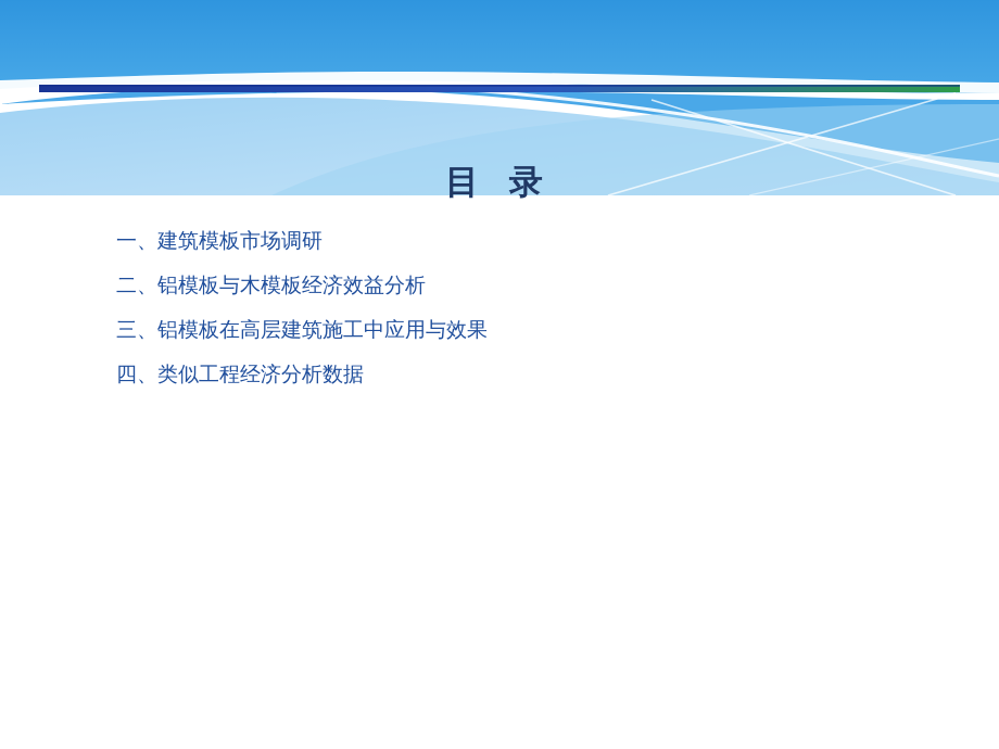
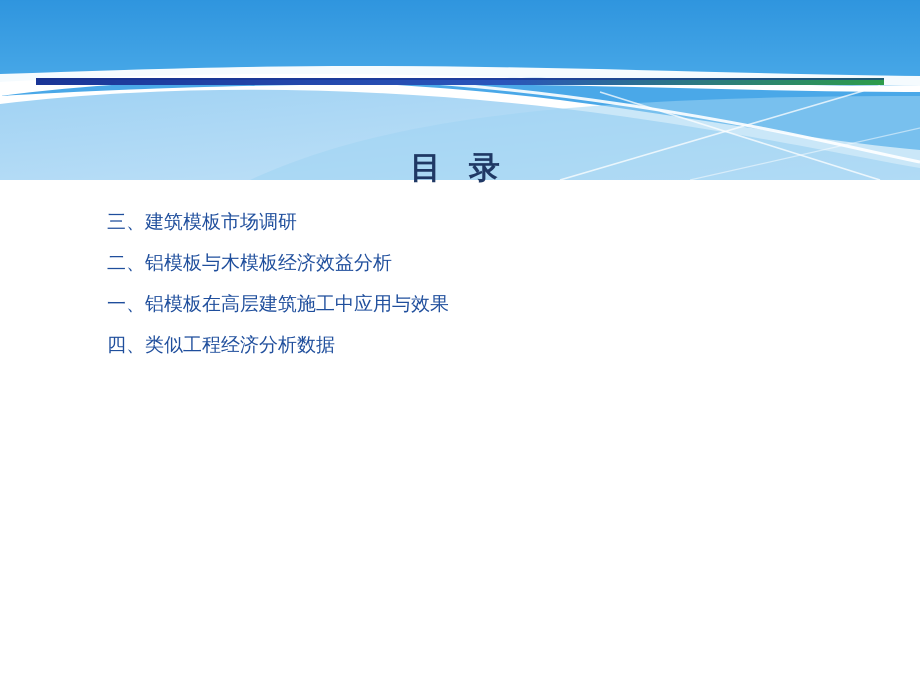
  目 录
- 一、建筑模板市场调研
+ 三、建筑模板市场调研
  二、铝模板与木模板经济效益分析
- 三、铝模板在高层建筑施工中应用与效果
+ 一、铝模板在高层建筑施工中应用与效果
  四、类似工程经济分析数据
